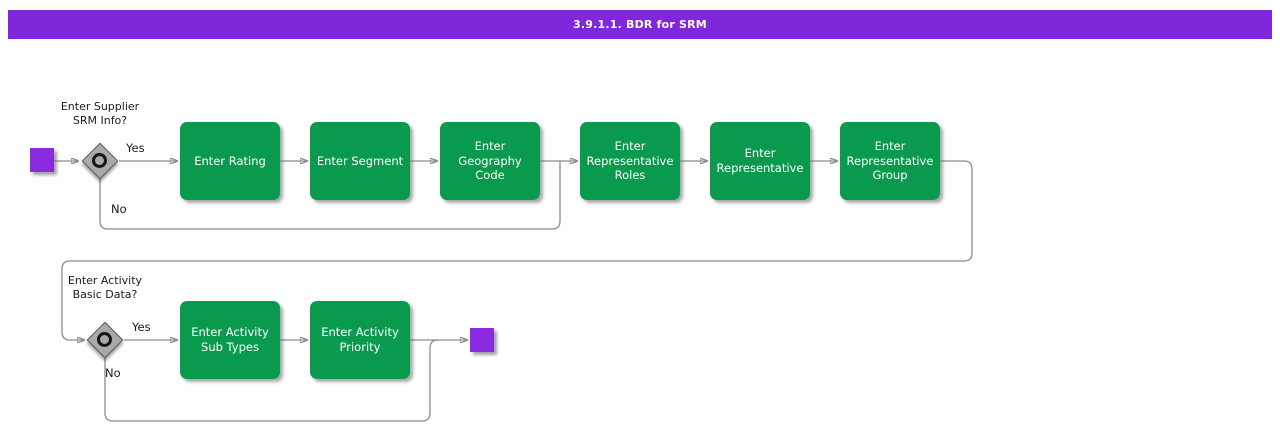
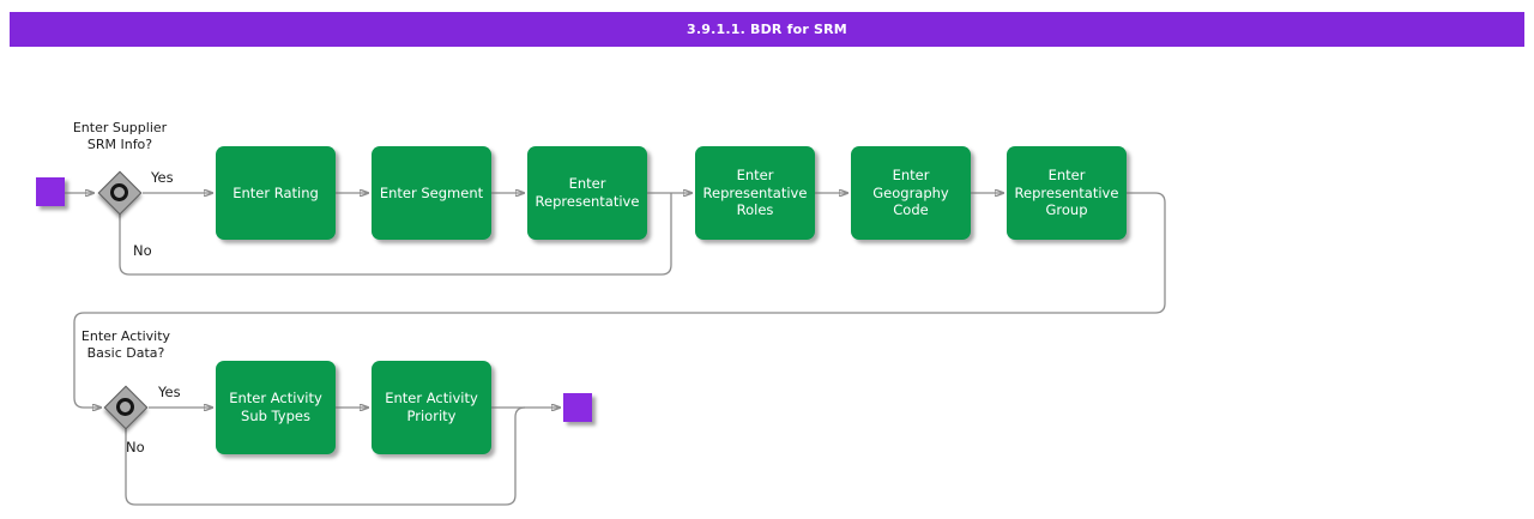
  3.9.1.1. BDR for SRM
  Enter Supplier SRM Info?
  Yes
  No
  Enter Rating
  Enter Segment
- Enter Geography Code
+ Enter Representative
  Enter Representative Roles
- Enter Representative
+ Enter Geography Code
  Enter Representative Group
  Enter Activity Basic Data?
  Yes
  No
  Enter Activity Sub Types
  Enter Activity Priority
